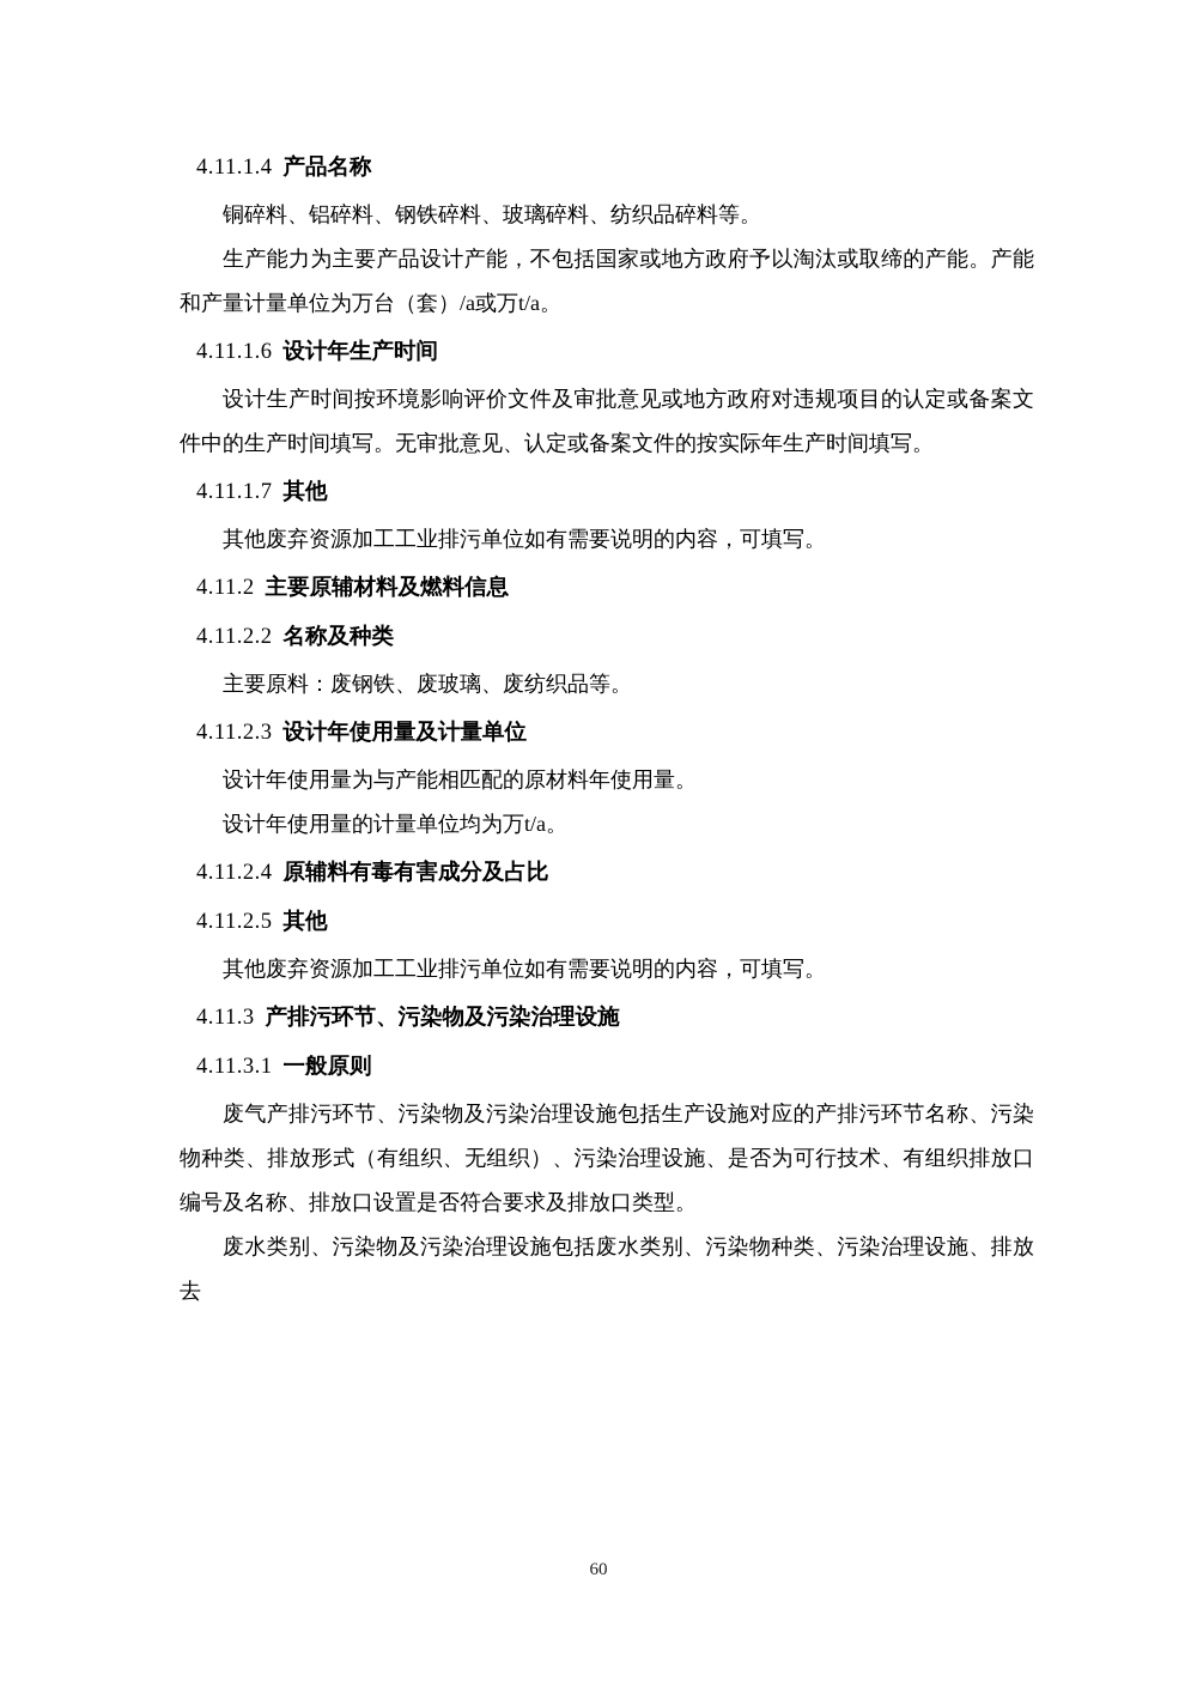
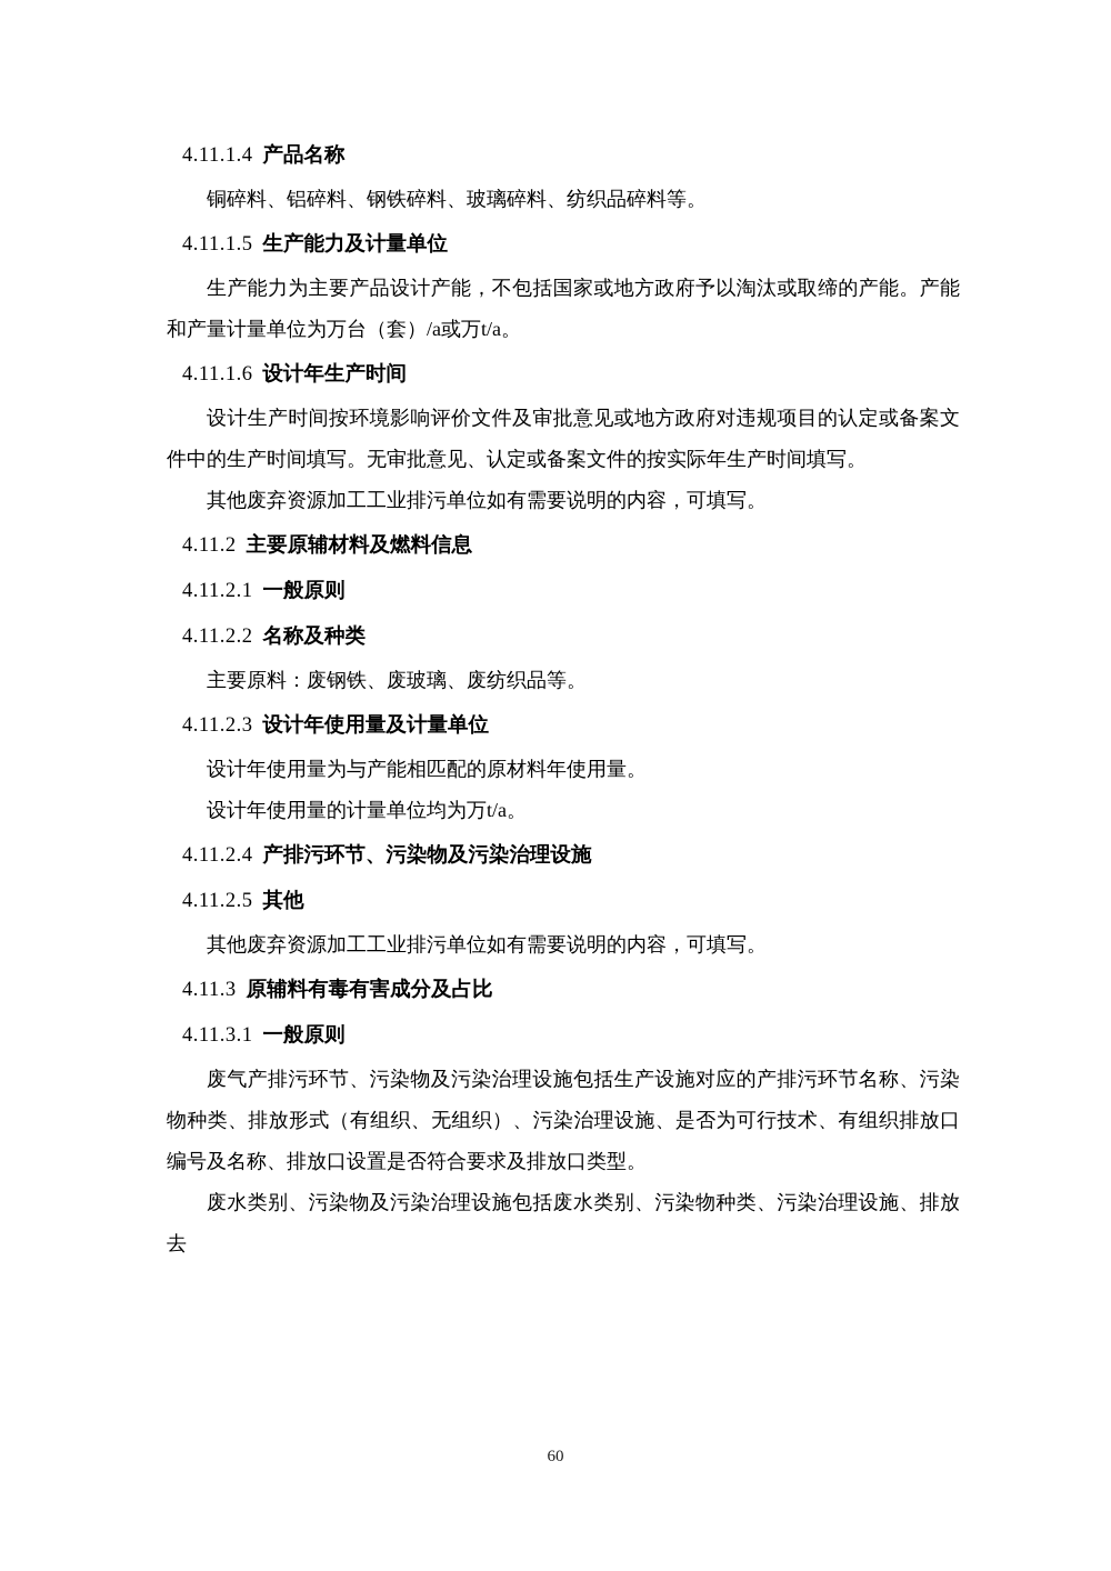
  4.11.1.4 产品名称
  铜碎料、铝碎料、钢铁碎料、玻璃碎料、纺织品碎料等。
+ 4.11.1.5 生产能力及计量单位
  生产能力为主要产品设计产能，不包括国家或地方政府予以淘汰或取缔的产能。产能和产量计量单位为万台（套）/a或万t/a。
  4.11.1.6 设计年生产时间
  设计生产时间按环境影响评价文件及审批意见或地方政府对违规项目的认定或备案文件中的生产时间填写。无审批意见、认定或备案文件的按实际年生产时间填写。
- 4.11.1.7 其他
  其他废弃资源加工工业排污单位如有需要说明的内容，可填写。
  4.11.2 主要原辅材料及燃料信息
+ 4.11.2.1 一般原则
  4.11.2.2 名称及种类
  主要原料：废钢铁、废玻璃、废纺织品等。
  4.11.2.3 设计年使用量及计量单位
  设计年使用量为与产能相匹配的原材料年使用量。
  设计年使用量的计量单位均为万t/a。
- 4.11.2.4 原辅料有毒有害成分及占比
+ 4.11.2.4 产排污环节、污染物及污染治理设施
  4.11.2.5 其他
  其他废弃资源加工工业排污单位如有需要说明的内容，可填写。
- 4.11.3 产排污环节、污染物及污染治理设施
+ 4.11.3 原辅料有毒有害成分及占比
  4.11.3.1 一般原则
  废气产排污环节、污染物及污染治理设施包括生产设施对应的产排污环节名称、污染物种类、排放形式（有组织、无组织）、污染治理设施、是否为可行技术、有组织排放口编号及名称、排放口设置是否符合要求及排放口类型。
  废水类别、污染物及污染治理设施包括废水类别、污染物种类、污染治理设施、排放去
  60
